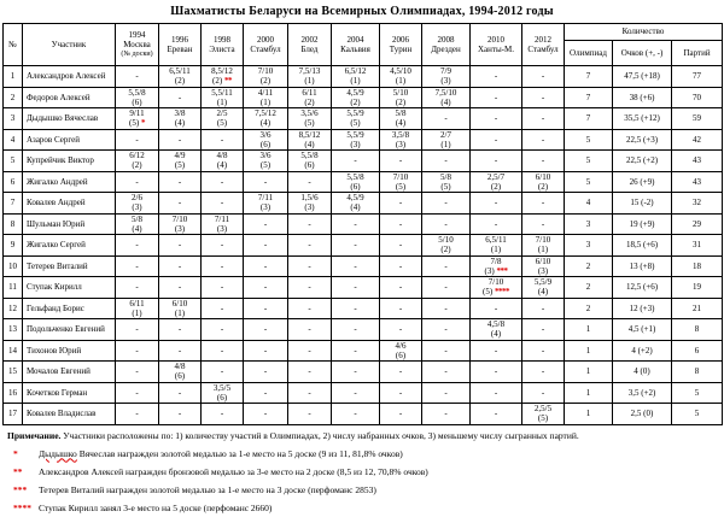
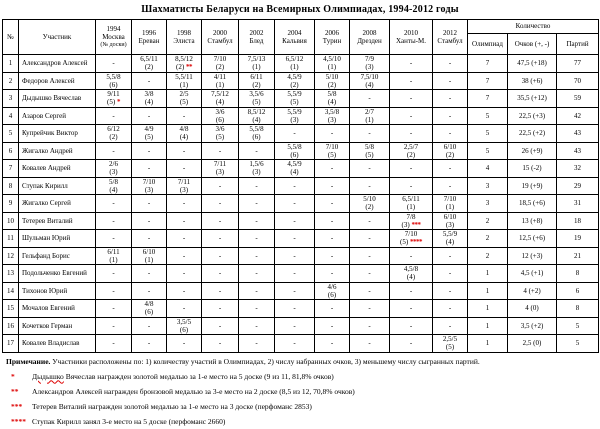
  Шахматисты Беларуси на Всемирных Олимпиадах, 1994-2012 годы
  Олимпиад	Очков (+, -)	Партий
  2	Федоров Алексей	5,5/8(6)	-	5,5/11(1)	4/11(1)	6/11(2)	4,5/9(2)	5/10(2)	7,5/10(4)	-	-	7	38 (+6)	70
  3	Дыдышко Вячеслав	9/11(5) *	3/8(4)	2/5(5)	7,5/12(4)	3,5/6(5)	5,5/9(5)	5/8(4)	-	-	-	7	35,5 (+12)	59
  4	Азаров Сергей	-	-	-	3/6(6)	8,5/12(4)	5,5/9(3)	3,5/8(3)	2/7(1)	-	-	5	22,5 (+3)	42
  5	Купрейчик Виктор	6/12(2)	4/9(5)	4/8(4)	3/6(5)	5,5/8(6)	-	-	-	-	-	5	22,5 (+2)	43
  6	Жигалко Андрей	-	-	-	-	-	5,5/8(6)	7/10(5)	5/8(5)	2,5/7(2)	6/10(2)	5	26 (+9)	43
  7	Ковалев Андрей	2/6(3)	-	-	7/11(3)	1,5/6(3)	4,5/9(4)	-	-	-	-	4	15 (-2)	32
- 8	Шульман Юрий	5/8(4)	7/10(3)	7/11(3)	-	-	-	-	-	-	-	3	19 (+9)	29
+ 8	Ступак Кирилл	5/8(4)	7/10(3)	7/11(3)	-	-	-	-	-	-	-	3	19 (+9)	29
  9	Жигалко Сергей	-	-	-	-	-	-	-	5/10(2)	6,5/11(1)	7/10(1)	3	18,5 (+6)	31
  10	Тетерев Виталий	-	-	-	-	-	-	-	-	7/8(3) ***	6/10(3)	2	13 (+8)	18
- 11	Ступак Кирилл	-	-	-	-	-	-	-	-	7/10(5) ****	5,5/9(4)	2	12,5 (+6)	19
+ 11	Шульман Юрий	-	-	-	-	-	-	-	-	7/10(5) ****	5,5/9(4)	2	12,5 (+6)	19
  12	Гельфанд Борис	6/11(1)	6/10(1)	-	-	-	-	-	-	-	-	2	12 (+3)	21
  13	Подольченко Евгений	-	-	-	-	-	-	-	-	4,5/8(4)	-	1	4,5 (+1)	8
  14	Тихонов Юрий	-	-	-	-	-	-	4/6(6)	-	-	-	1	4 (+2)	6
  15	Мочалов Евгений	-	4/8(6)	-	-	-	-	-	-	-	-	1	4 (0)	8
  16	Кочетков Герман	-	-	3,5/5(6)	-	-	-	-	-	-	-	1	3,5 (+2)	5
  17	Ковалев Владислав	-	-	-	-	-	-	-	-	-	2,5/5(5)	1	2,5 (0)	5
  Примечание. Участники расположены по: 1) количеству участий в Олимпиадах, 2) числу набранных очков, 3) меньшему числу сыгранных партий.
  *
  Дыдышко Вячеслав награжден золотой медалью за 1-е место на 5 доске (9 из 11, 81,8% очков)
  **
  Александров Алексей награжден бронзовой медалью за 3-е место на 2 доске (8,5 из 12, 70,8% очков)
  ***
  Тетерев Виталий награжден золотой медалью за 1-е место на 3 доске (перфоманс 2853)
  ****
  Ступак Кирилл занял 3-е место на 5 доске (перфоманс 2660)
